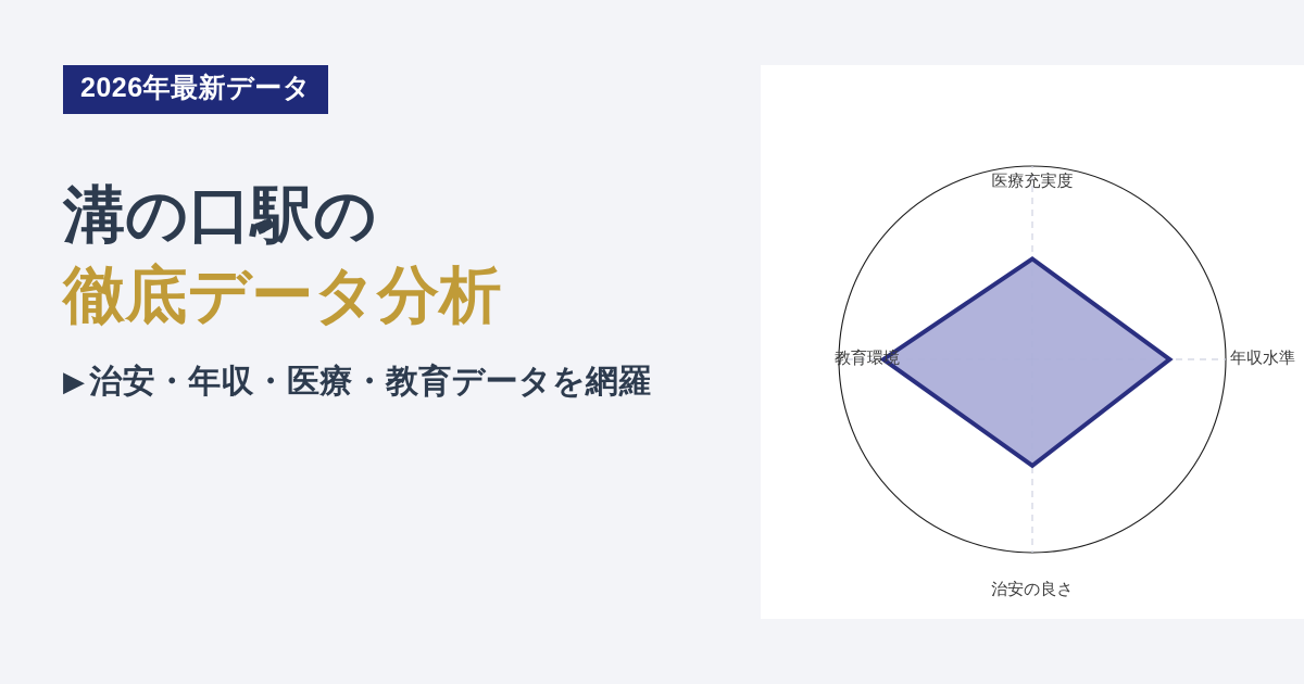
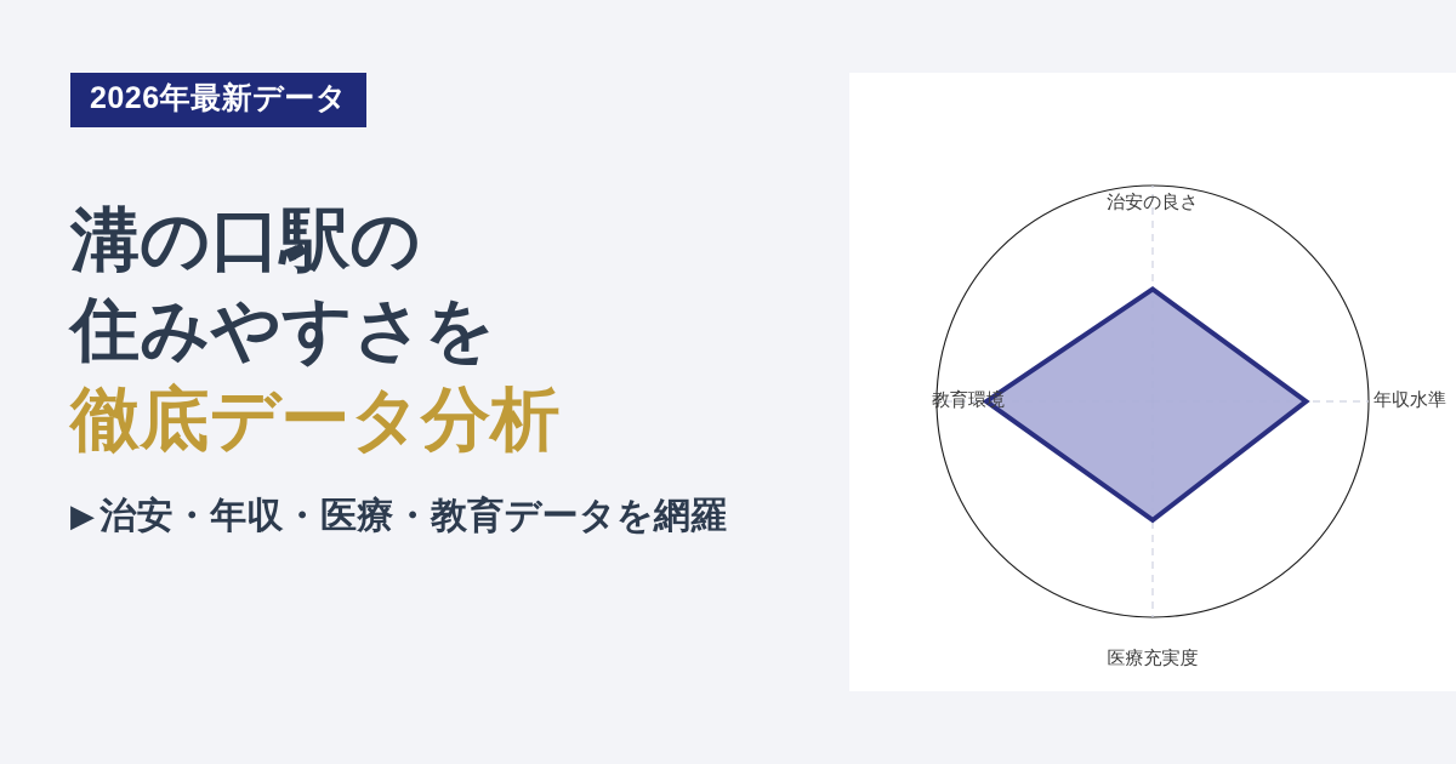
  2026年最新データ
  溝の口駅の
+ 住みやすさを
  徹底データ分析
  ▶
  治安・年収・医療・教育データを網羅
- 医療充実度
+ 治安の良さ
  年収水準
- 治安の良さ
+ 医療充実度
  教育環境
